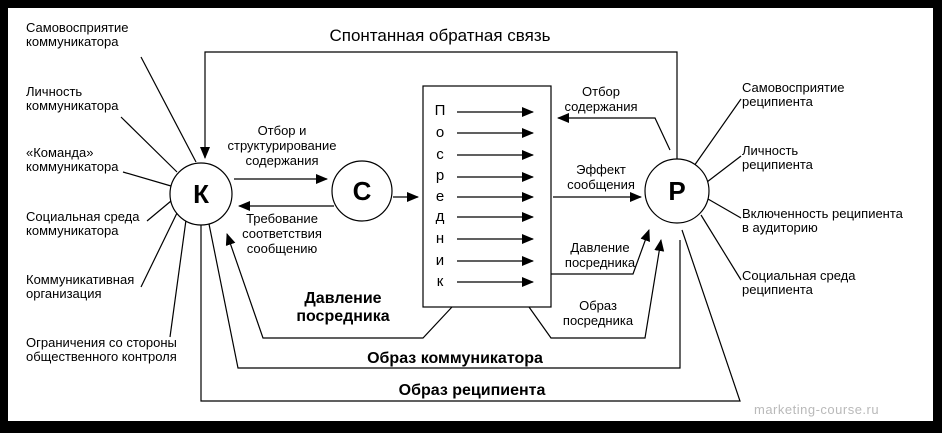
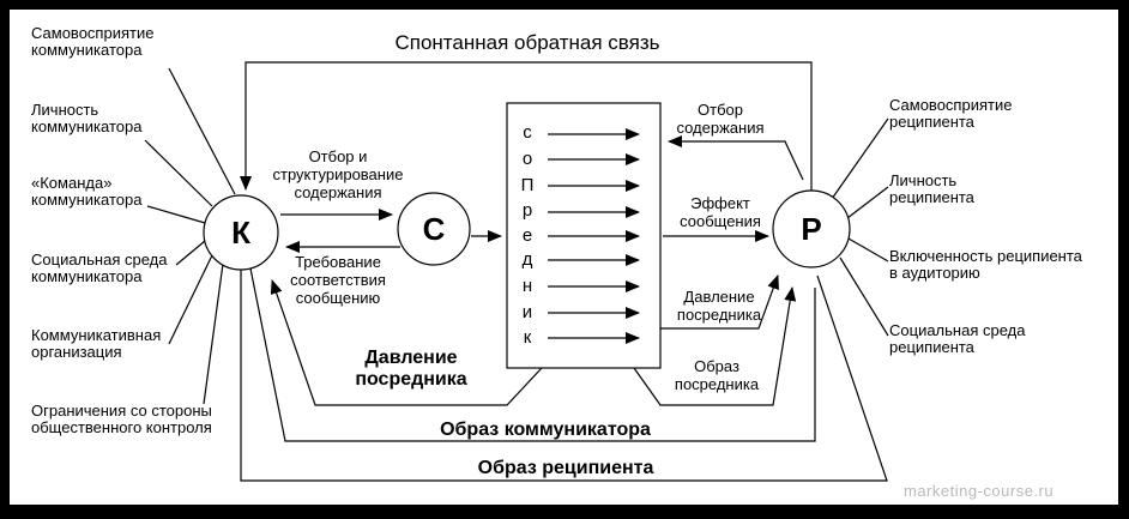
  Спонтанная обратная связь
  К
  С
  Р
- П
+ с
  о
- с
+ П
  р
  е
  д
  н
  и
  к
  Самовосприятие
  коммуникатора
  Личность
  коммуникатора
  «Команда»
  коммуникатора
  Социальная среда
  коммуникатора
  Коммуникативная
  организация
  Ограничения со стороны
  общественного контроля
  Самовосприятие
  реципиента
  Личность
  реципиента
  Включенность реципиента
  в аудиторию
  Социальная среда
  реципиента
  Отбор и
  структурирование
  содержания
  Требование
  соответствия
  сообщению
  Отбор
  содержания
  Эффект
  сообщения
  Давление
  посредника
  Образ
  посредника
  Давление
  посредника
  Образ коммуникатора
  Образ реципиента
  marketing-course.ru
